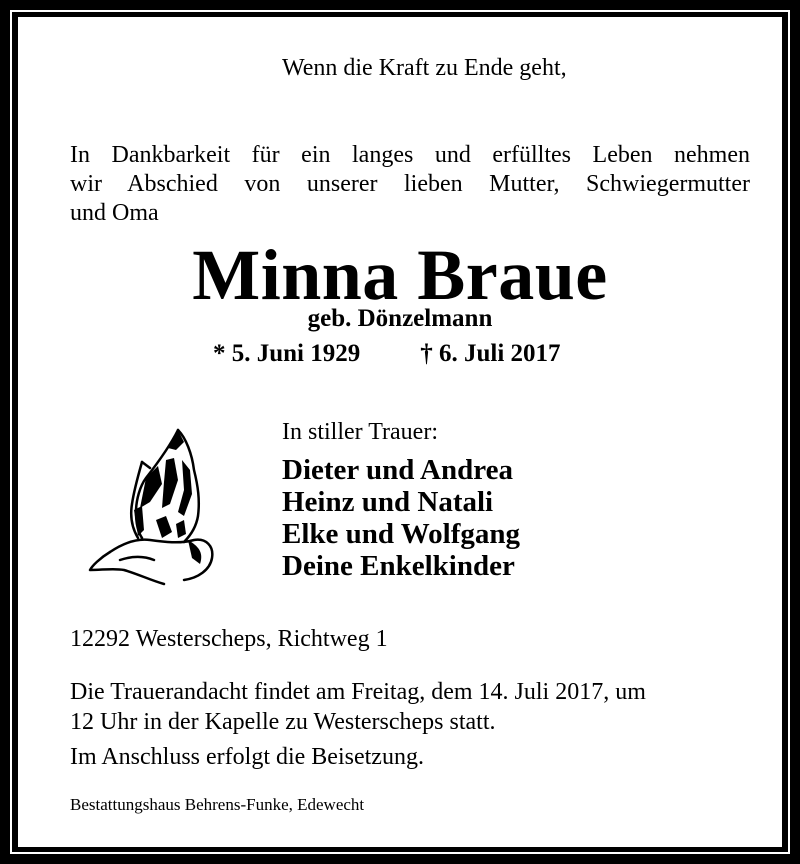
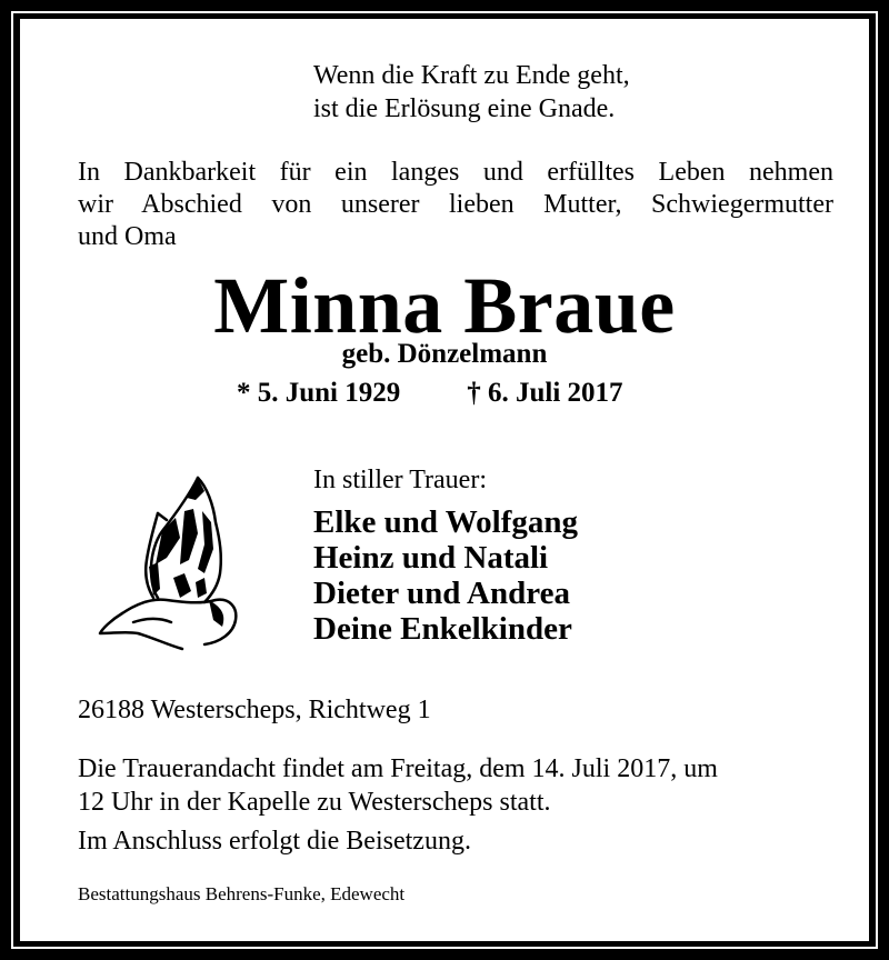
  Wenn die Kraft zu Ende geht,
+ ist die Erlösung eine Gnade.
  In Dankbarkeit für ein langes und erfülltes Leben nehmen
  wir Abschied von unserer lieben Mutter, Schwiegermutter
  und Oma
  Minna Braue
  geb. Dönzelmann
  * 5. Juni 1929 † 6. Juli 2017
  In stiller Trauer:
- Dieter und Andrea
+ Elke und Wolfgang
  Heinz und Natali
- Elke und Wolfgang
+ Dieter und Andrea
  Deine Enkelkinder
- 12292 Westerscheps, Richtweg 1
+ 26188 Westerscheps, Richtweg 1
  Die Trauerandacht findet am Freitag, dem 14. Juli 2017, um
  12 Uhr in der Kapelle zu Westerscheps statt.
  Im Anschluss erfolgt die Beisetzung.
  Bestattungshaus Behrens-Funke, Edewecht
